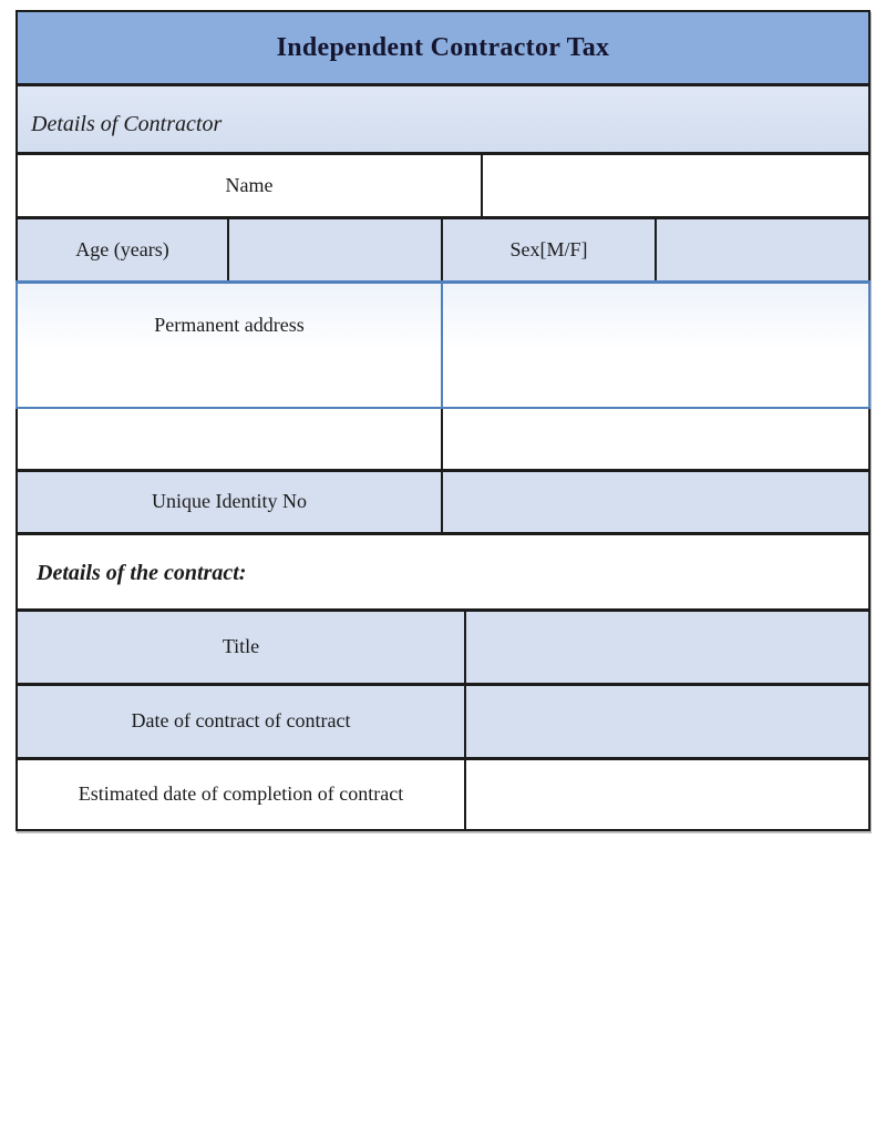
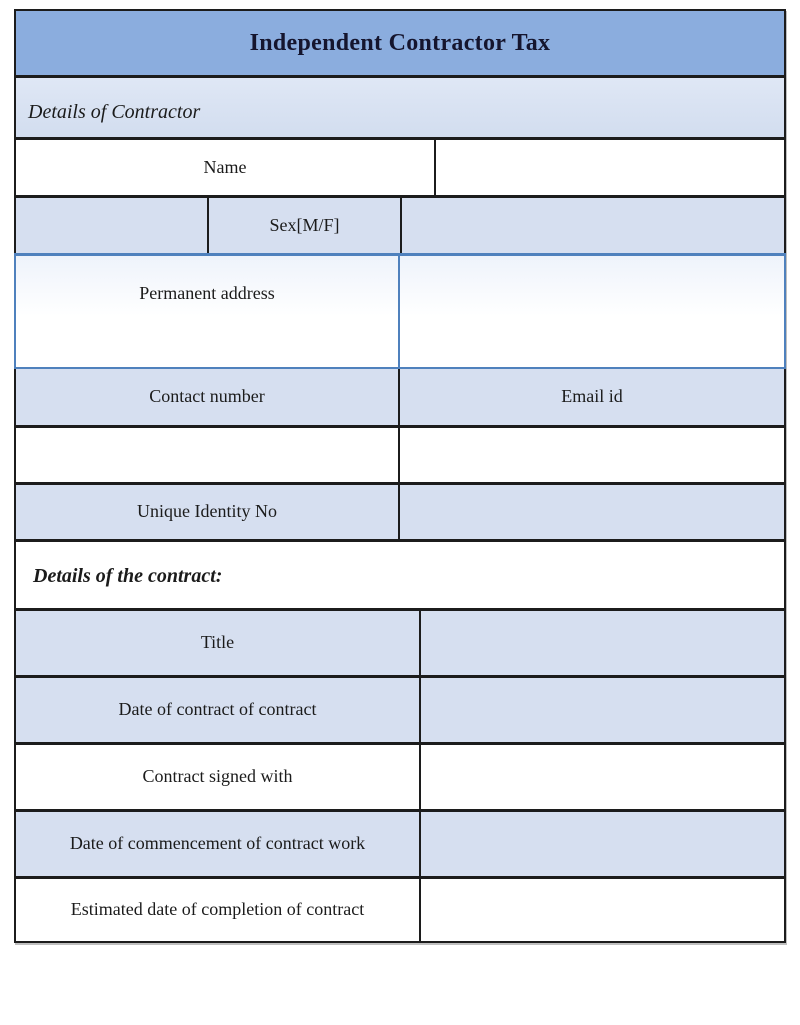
  Independent Contractor Tax
  Details of Contractor
  Name
- Age (years)
  Sex[M/F]
  Permanent address
+ Contact number
+ Email id
  Unique Identity No
  Details of the contract:
  Title
  Date of contract of contract
+ Contract signed with
+ Date of commencement of contract work
  Estimated date of completion of contract
